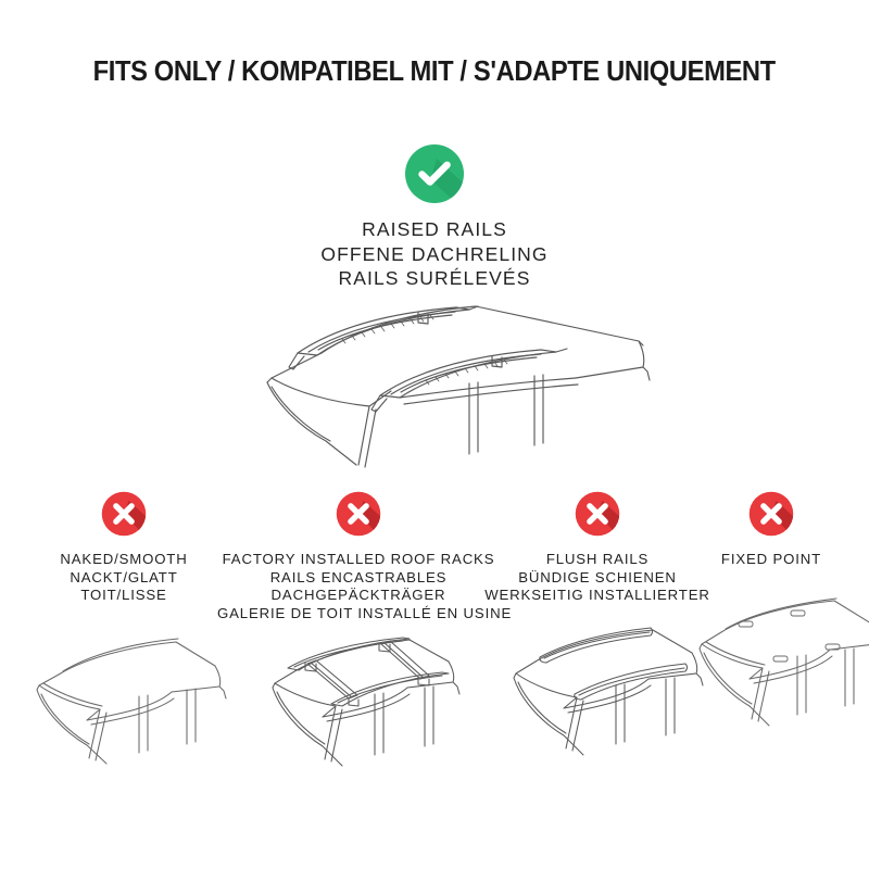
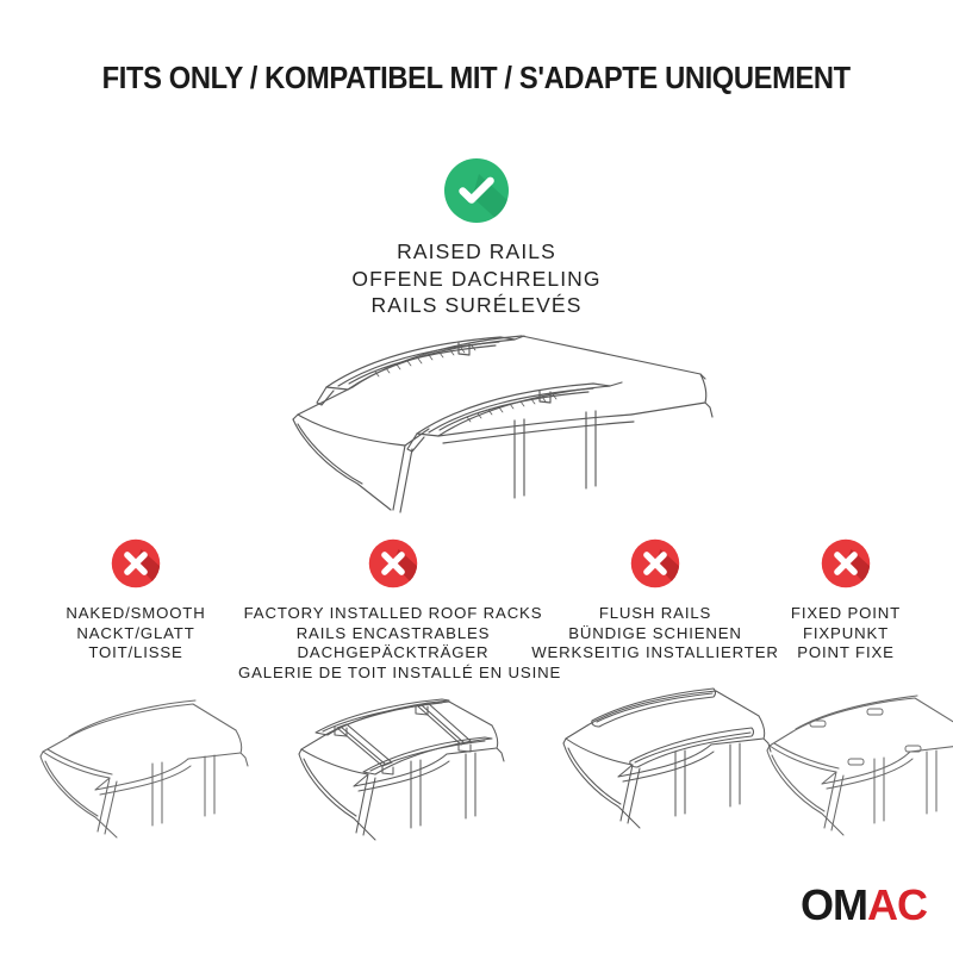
  FITS ONLY / KOMPATIBEL MIT / S'ADAPTE UNIQUEMENT
  RAISED RAILS
  OFFENE DACHRELING
  RAILS SURÉLEVÉS
  NAKED/SMOOTH
  NACKT/GLATT
  TOIT/LISSE
  FACTORY INSTALLED ROOF RACKS
  RAILS ENCASTRABLES
  DACHGEPÄCKTRÄGER
  GALERIE DE TOIT INSTALLÉ EN USIN
  FLUSH RAILS
  BÜNDIGE SCHIENEN
  WERKSEITIG INSTALLIERTER
  FIXED POINT
+ FIXPUNKT
+ POINT FIXE
+ OMAC
